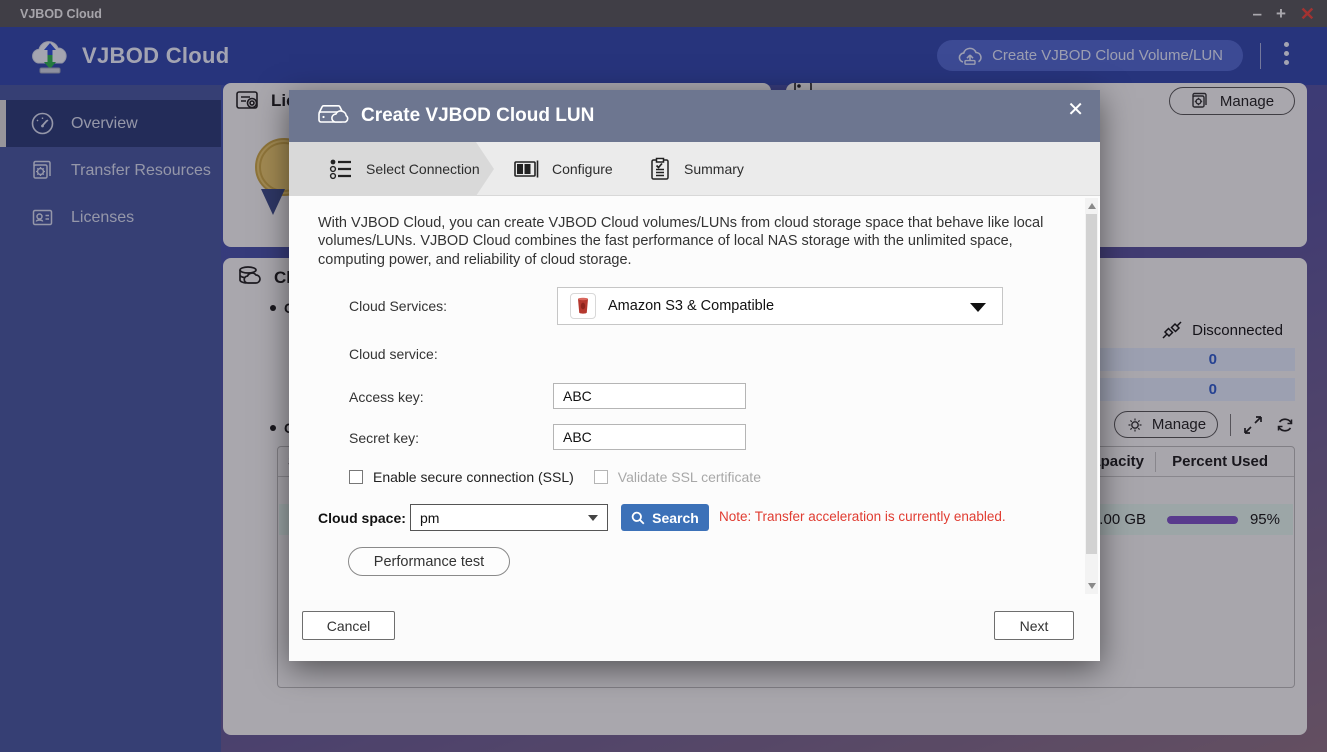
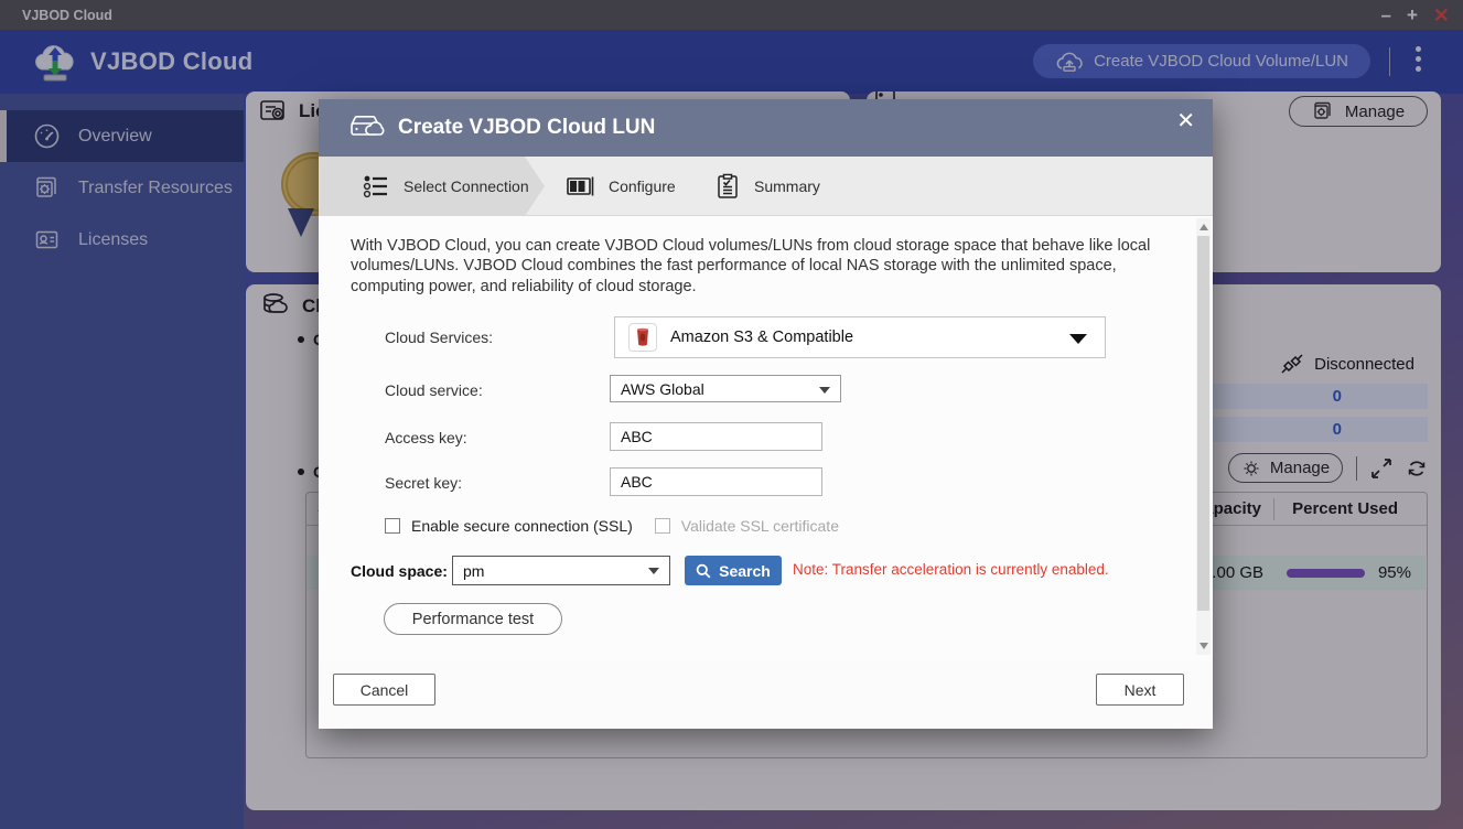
  VJBOD Cloud
  –
  +
  ✕
  VJBOD Cloud
  Create VJBOD Cloud Volume/LUN
  Overview
  Transfer Resources
  Licenses
  Manage
  Disconnected
  0
  0
  Manage
  pacity
  Percent Used
  95%
  Create VJBOD Cloud LUN
  ✕
  Select Connection
  Configure
  Summary
  With VJBOD Cloud, you can create VJBOD Cloud volumes/LUNs from cloud storage space that behave like local volumes/LUNs. VJBOD Cloud combines the fast performance of local NAS storage with the unlimited space, computing power, and reliability of cloud storage.
  Cloud Services:
  Amazon S3 & Compatible
  Cloud service:
+ AWS Global
  Access key:
  ABC
  Secret key:
  ABC
  Enable secure connection (SSL)
  Validate SSL certificate
  Cloud space:
  pm
  Search
  Note: Transfer acceleration is currently enabled.
  Performance test
  Cancel
  Next
